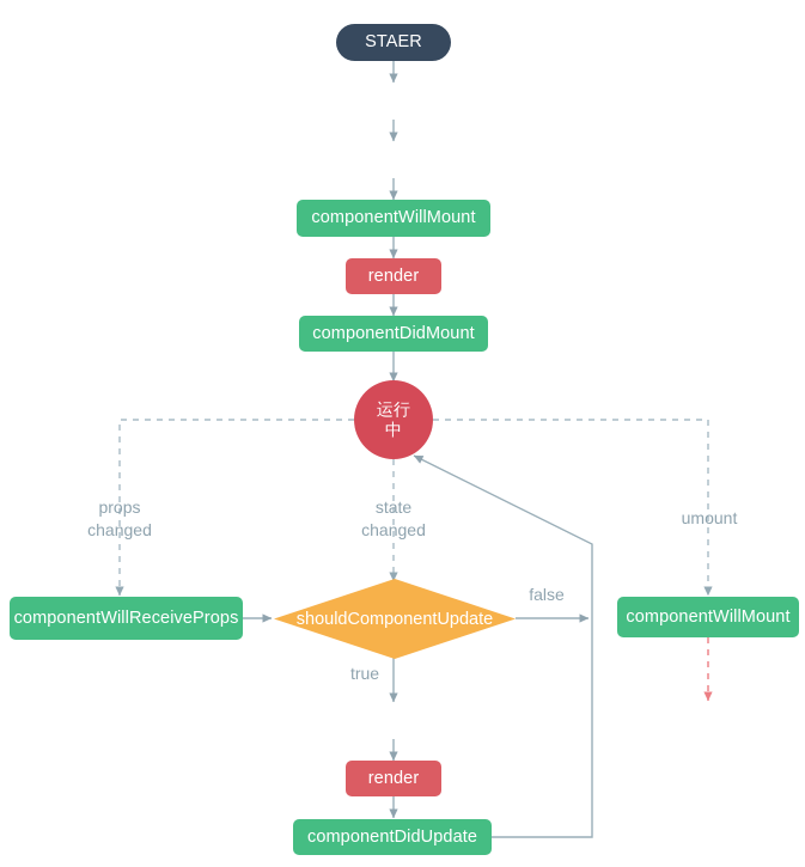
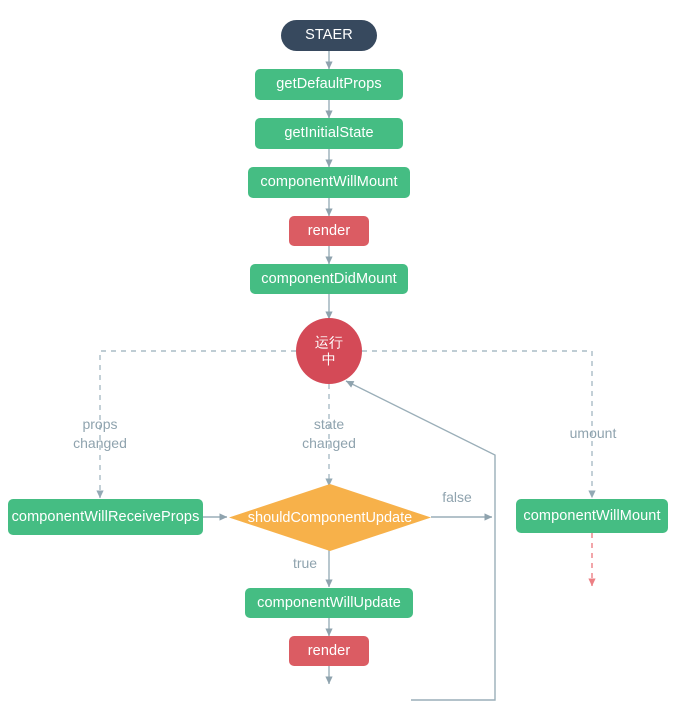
  STAER
+ getDefaultProps
+ getInitialState
  componentWillMount
  render
  componentDidMount
  运行
  中
  props
  changed
  state
  changed
  umount
  false
  true
  componentWillReceiveProps
  shouldComponentUpdate
  componentWillMount
+ componentWillUpdate
  render
- componentDidUpdate
